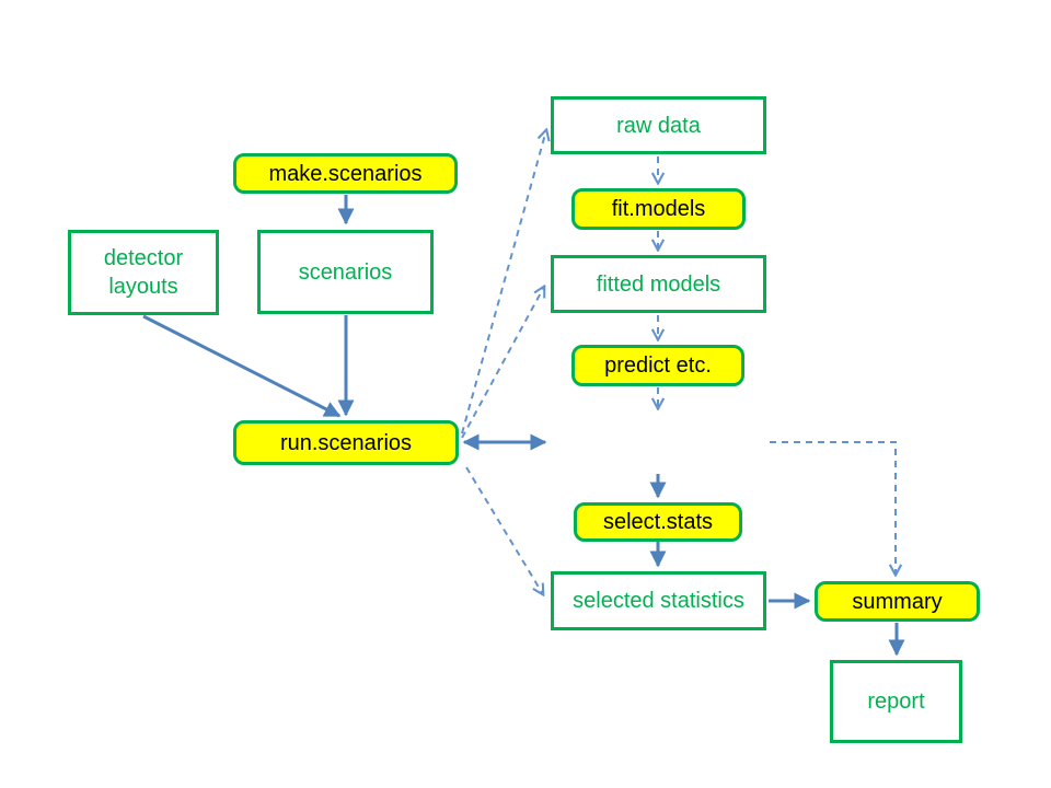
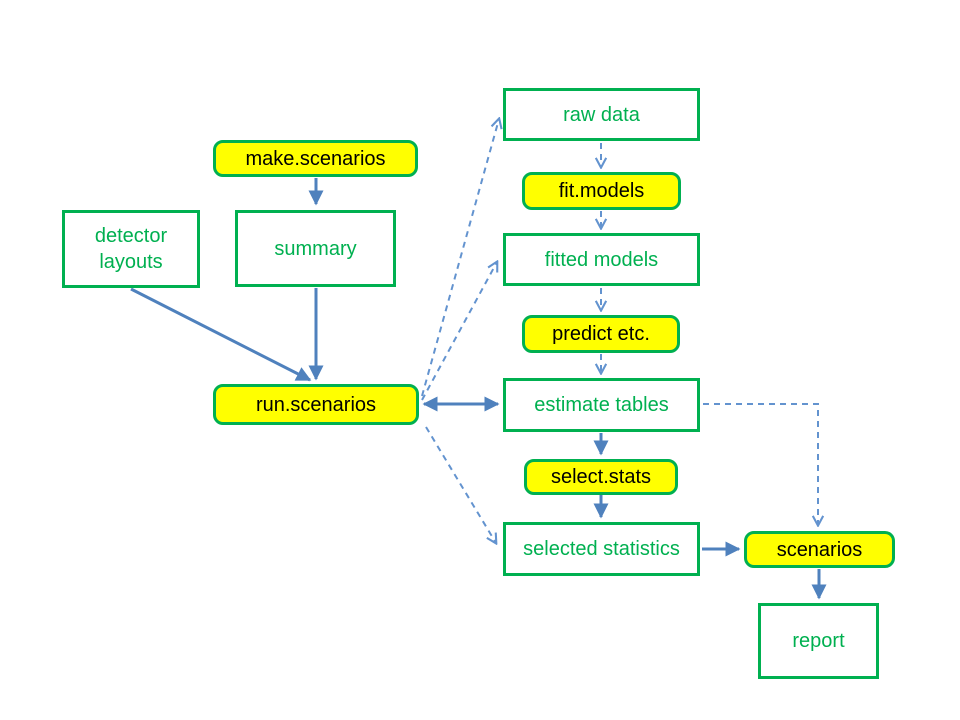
  make.scenarios
  detector layouts
- scenarios
+ summary
  run.scenarios
  raw data
  fit.models
  fitted models
  predict etc.
+ estimate tables
  select.stats
  selected statistics
- summary
+ scenarios
  report
